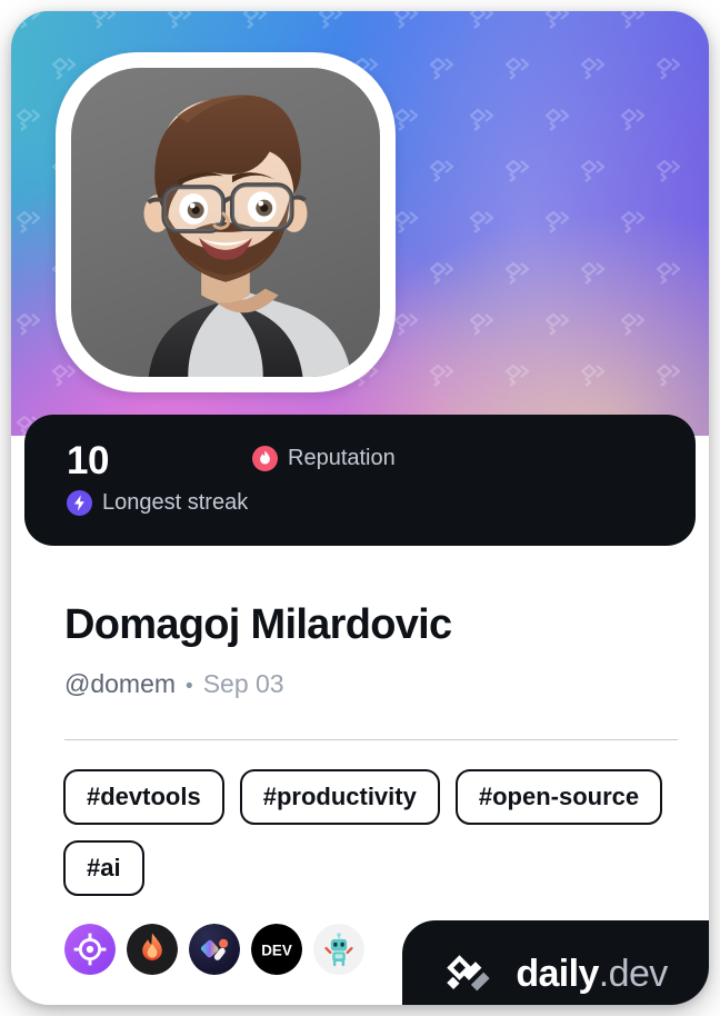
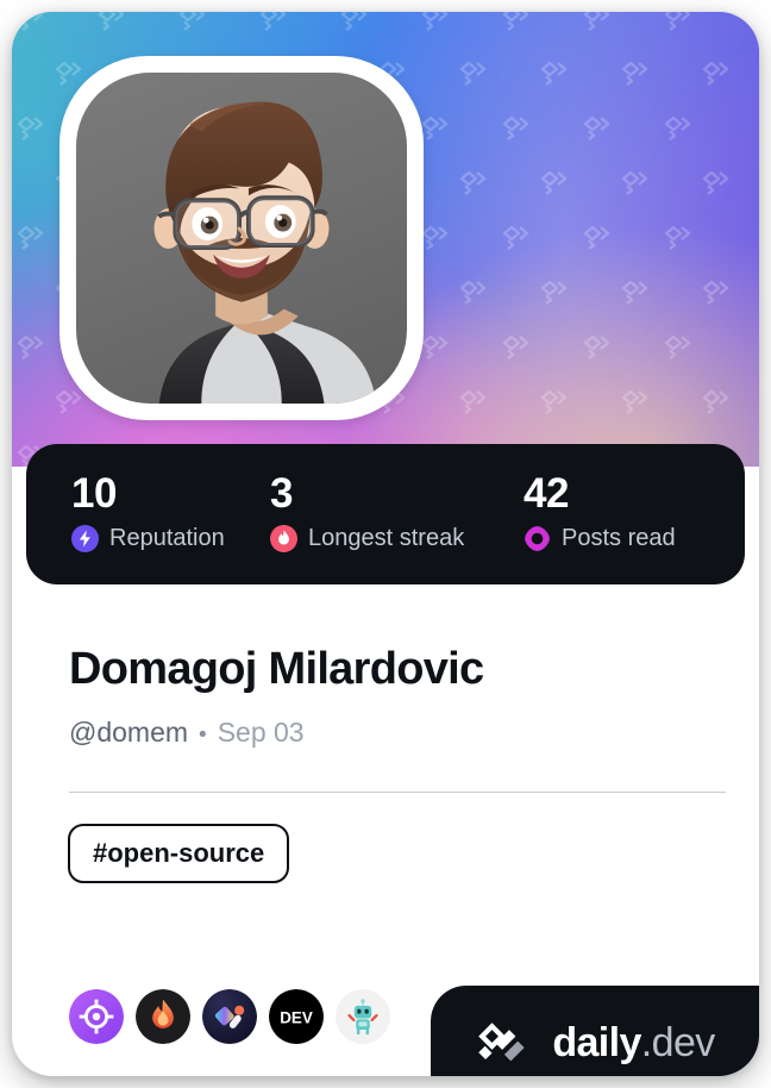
  10
- Longest streak
+ Reputation
+ 3
- Reputation
+ Longest streak
+ 42
+ Posts read
  Domagoj Milardovic
  @domem
  •
  Sep 03
- #devtools
- #productivity
  #open-source
- #ai
  DEV
  daily.dev
